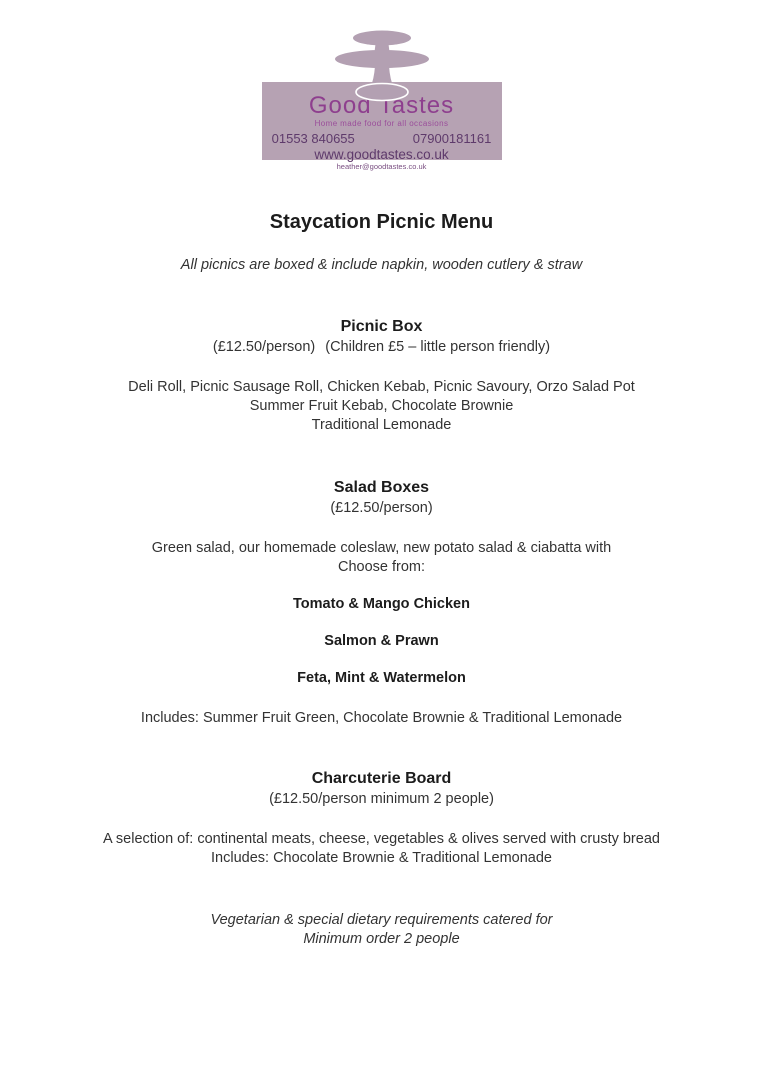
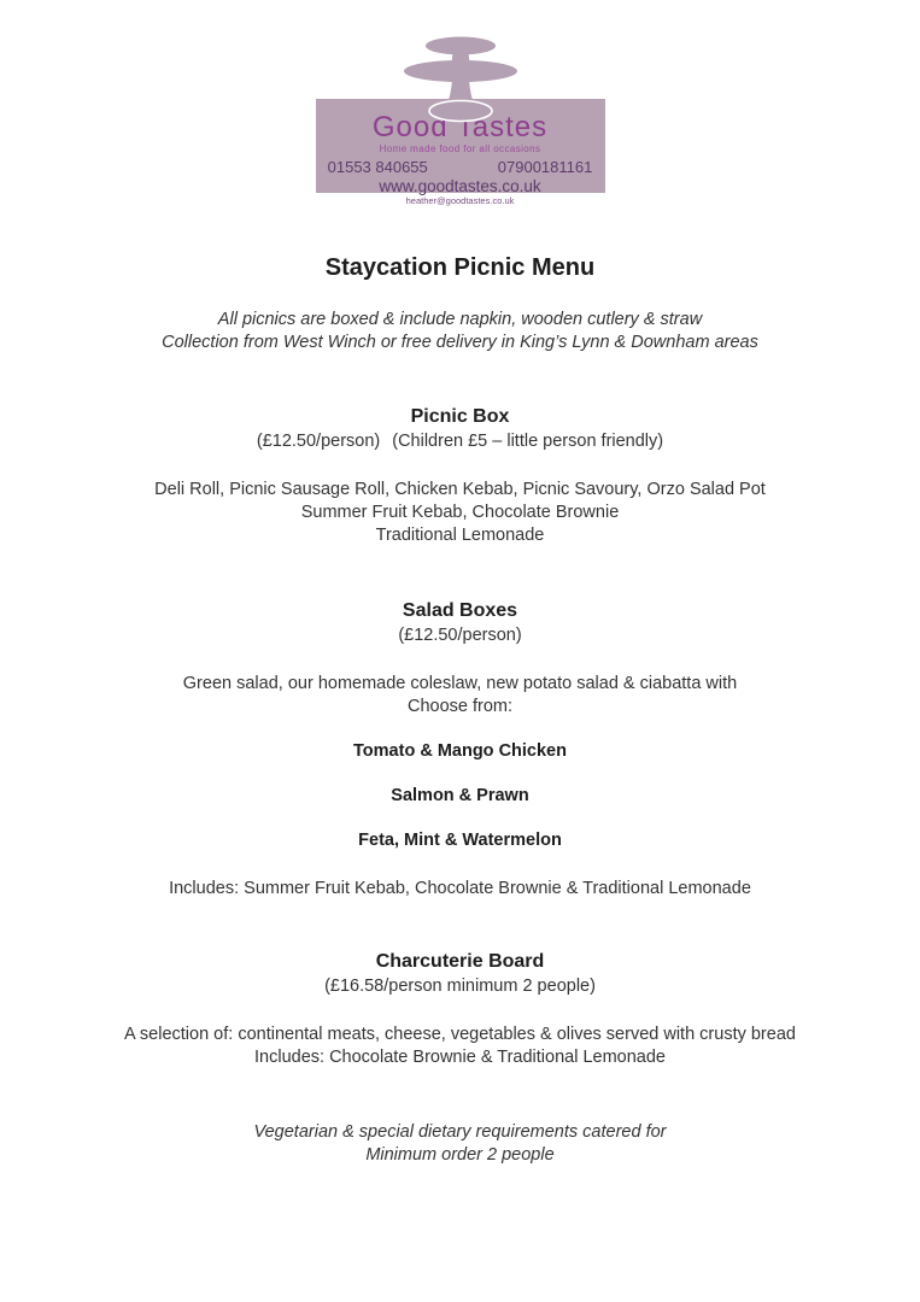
  Good Tastes
  Home made food for all occasions
  01553 840655
  07900181161
  www.goodtastes.co.uk
  heather@goodtastes.co.uk
  Staycation Picnic Menu
  All picnics are boxed & include napkin, wooden cutlery & straw
+ Collection from West Winch or free delivery in King’s Lynn & Downham areas
  Picnic Box
  (£12.50/person) (Children £5 – little person friendly)
  Deli Roll, Picnic Sausage Roll, Chicken Kebab, Picnic Savoury, Orzo Salad Pot
  Summer Fruit Kebab, Chocolate Brownie
  Traditional Lemonade
  Salad Boxes
  (£12.50/person)
  Green salad, our homemade coleslaw, new potato salad & ciabatta with
  Choose from:
  Tomato & Mango Chicken
  Salmon & Prawn
  Feta, Mint & Watermelon
- Includes: Summer Fruit Green, Chocolate Brownie & Traditional Lemonade
+ Includes: Summer Fruit Kebab, Chocolate Brownie & Traditional Lemonade
  Charcuterie Board
- (£12.50/person minimum 2 people)
+ (£16.58/person minimum 2 people)
  A selection of: continental meats, cheese, vegetables & olives served with crusty bread
  Includes: Chocolate Brownie & Traditional Lemonade
  Vegetarian & special dietary requirements catered for
  Minimum order 2 people
